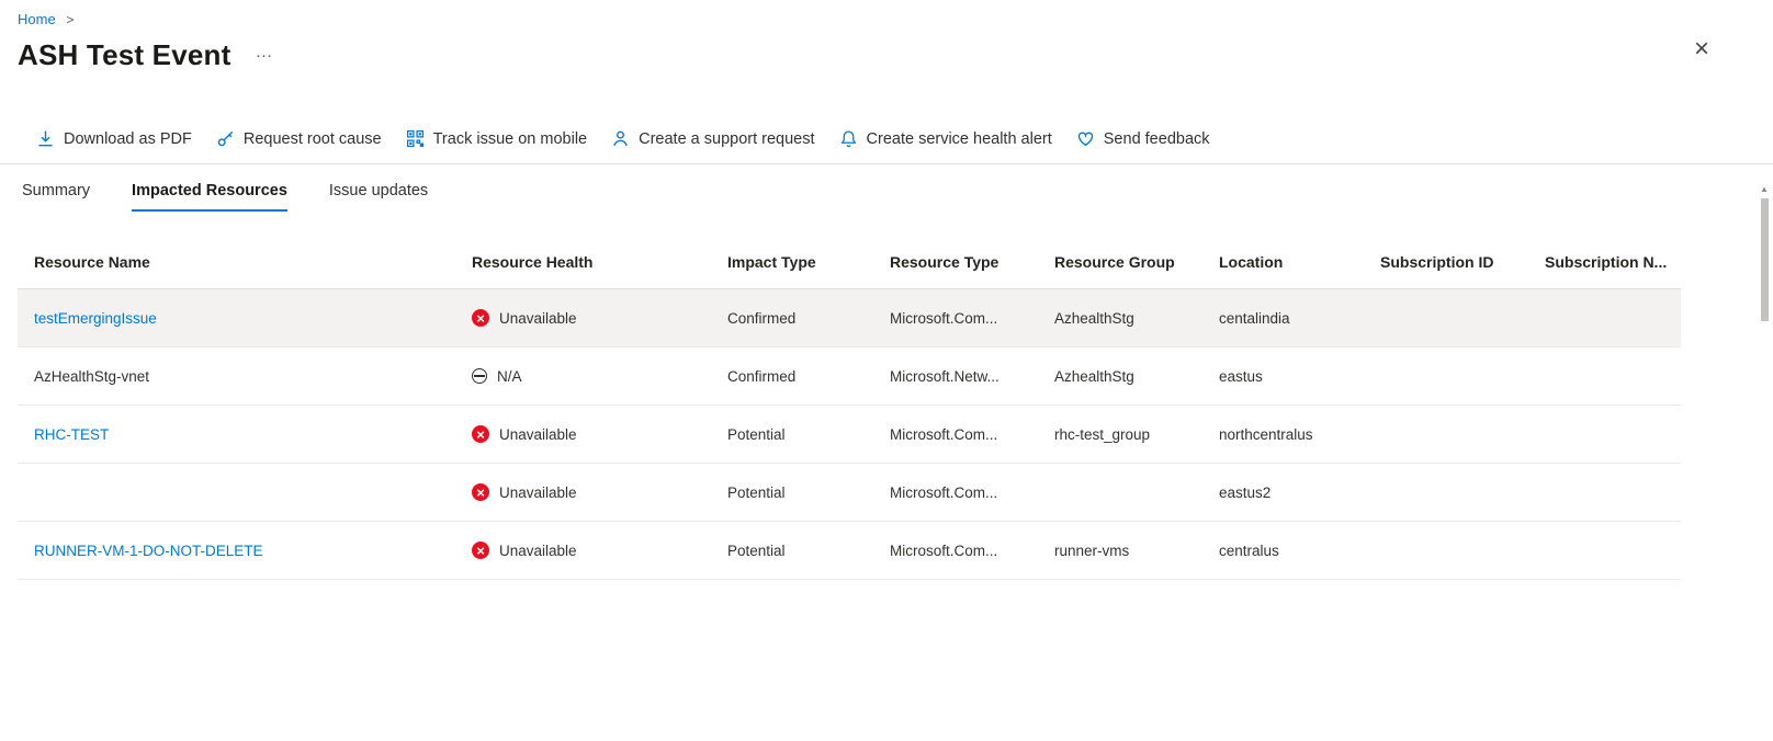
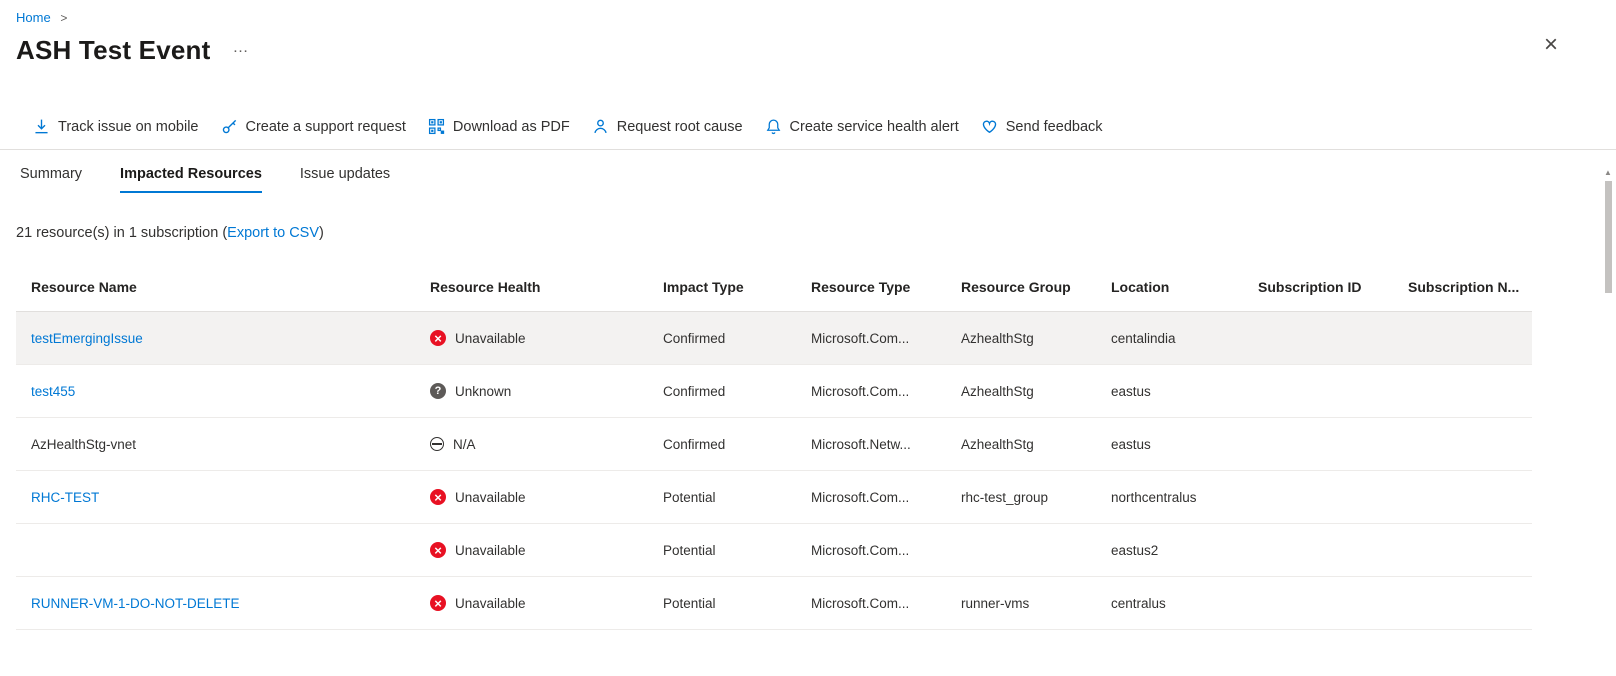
  Home >
  ASH Test Event
  …
  ×
- Download as PDF
+ Track issue on mobile
- Request root cause
+ Create a support request
- Track issue on mobile
+ Download as PDF
- Create a support request
+ Request root cause
  Create service health alert
  Send feedback
  Summary
  Impacted Resources
  Issue updates
+ 21 resource(s) in 1 subscription (Export to CSV)
  Resource Name	Resource Health	Impact Type	Resource Type	Resource Group	Location	Subscription ID	Subscription N...
  testEmergingIssue	× Unavailable	Confirmed	Microsoft.Com...	AzhealthStg	centalindia
+ test455	? Unknown	Confirmed	Microsoft.Com...	AzhealthStg	eastus
  AzHealthStg-vnet	N/A	Confirmed	Microsoft.Netw...	AzhealthStg	eastus
  RHC-TEST	× Unavailable	Potential	Microsoft.Com...	rhc-test_group	northcentralus
  	× Unavailable	Potential	Microsoft.Com...		eastus2
  RUNNER-VM-1-DO-NOT-DELETE	× Unavailable	Potential	Microsoft.Com...	runner-vms	centralus
  ▲
